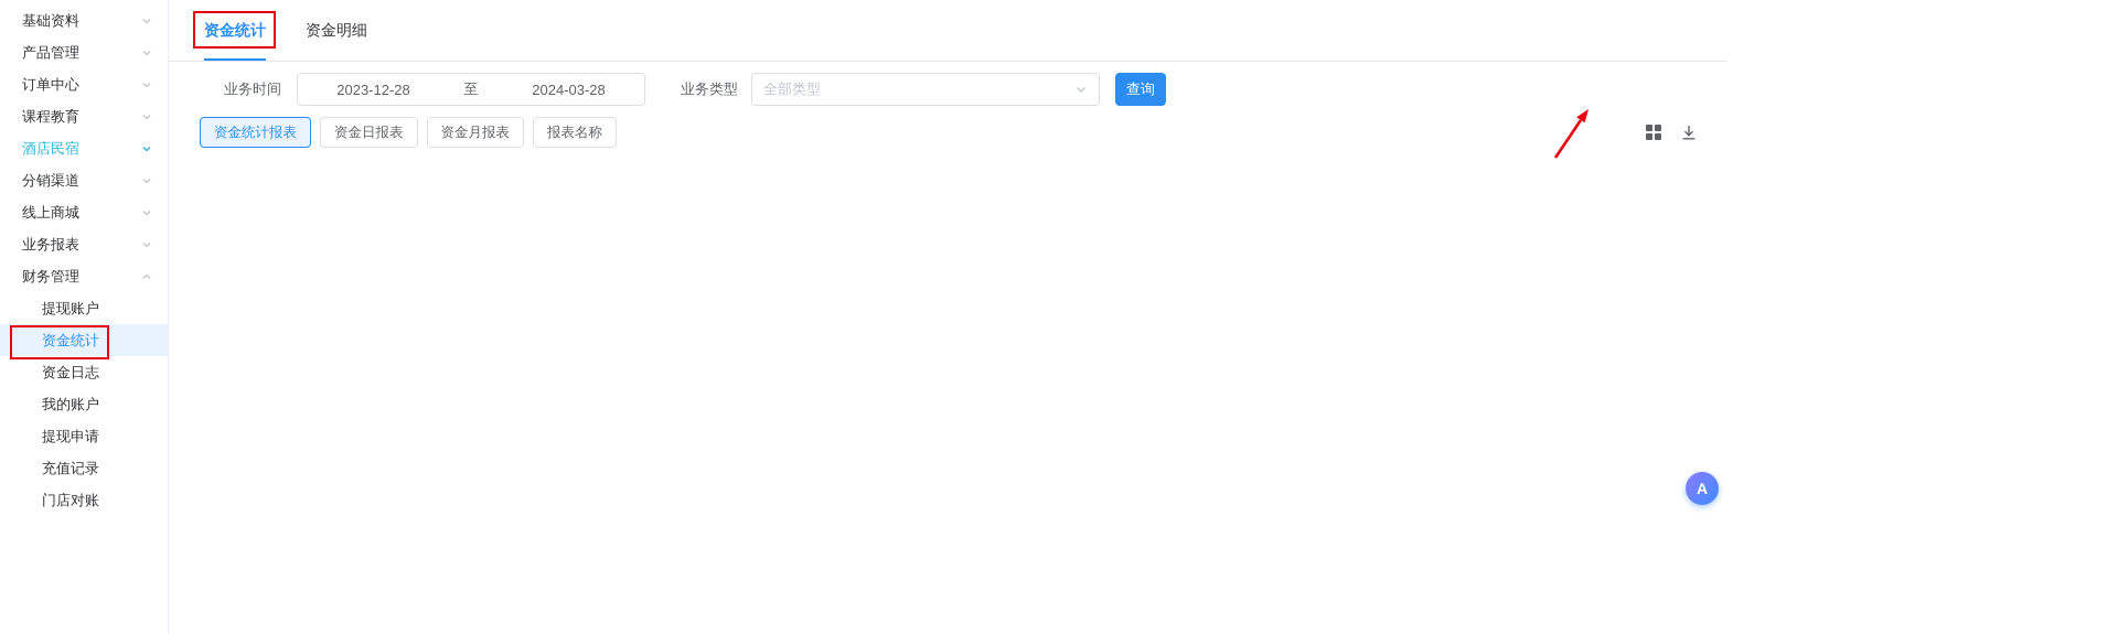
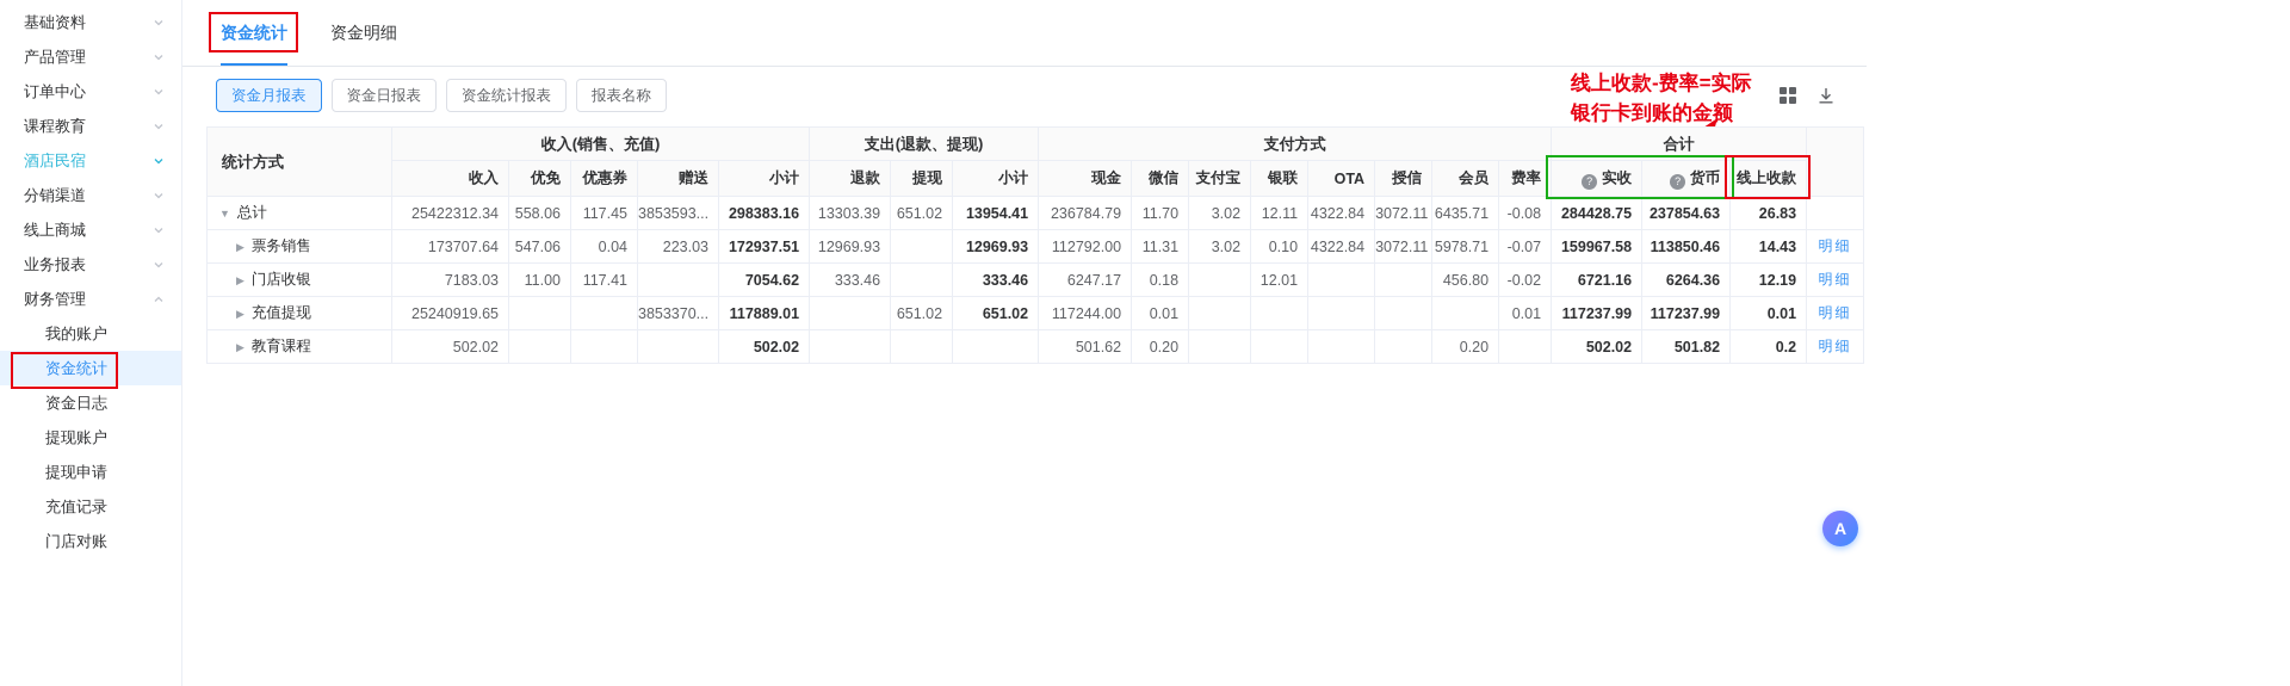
  基础资料
  产品管理
  订单中心
  课程教育
  酒店民宿
  分销渠道
  线上商城
  业务报表
  财务管理
- 提现账户
+ 我的账户
  资金统计
  资金日志
- 我的账户
+ 提现账户
  提现申请
  充值记录
  门店对账
  资金统计
  资金明细
- 业务时间
- 2023-12-28
- 至
- 2024-03-28
- 业务类型
- 全部类型
- 查询
- 资金统计报表
+ 资金月报表
  资金日报表
- 资金月报表
+ 资金统计报表
  报表名称
+ 线上收款-费率=实际
+ 银行卡到账的金额
+ 统计方式	收入(销售、充值)	支出(退款、提现)	支付方式	合计
+ 收入	优免	优惠券	赠送	小计	退款	提现	小计	现金	微信	支付宝	银联	OTA	授信	会员	费率	? 实收	? 货币	线上收款
+ ▼ 总计	25422312.34	558.06	117.45	3853593...	298383.16	13303.39	651.02	13954.41	236784.79	11.70	3.02	12.11	4322.84	3072.11	6435.71	-0.08	284428.75	237854.63	26.83
+ ▶ 票务销售	173707.64	547.06	0.04	223.03	172937.51	12969.93		12969.93	112792.00	11.31	3.02	0.10	4322.84	3072.11	5978.71	-0.07	159967.58	113850.46	14.43	明细
+ ▶ 门店收银	7183.03	11.00	117.41		7054.62	333.46		333.46	6247.17	0.18		12.01			456.80	-0.02	6721.16	6264.36	12.19	明细
+ ▶ 充值提现	25240919.65			3853370...	117889.01		651.02	651.02	117244.00	0.01						0.01	117237.99	117237.99	0.01	明细
+ ▶ 教育课程	502.02				502.02				501.62	0.20					0.20		502.02	501.82	0.2	明细
  A
